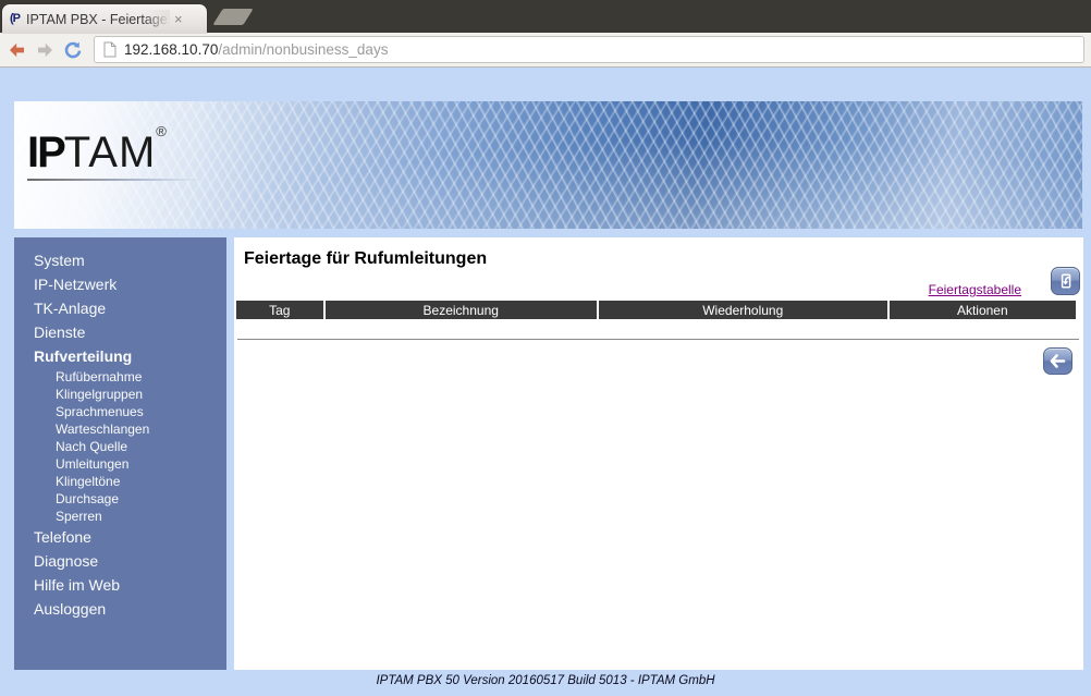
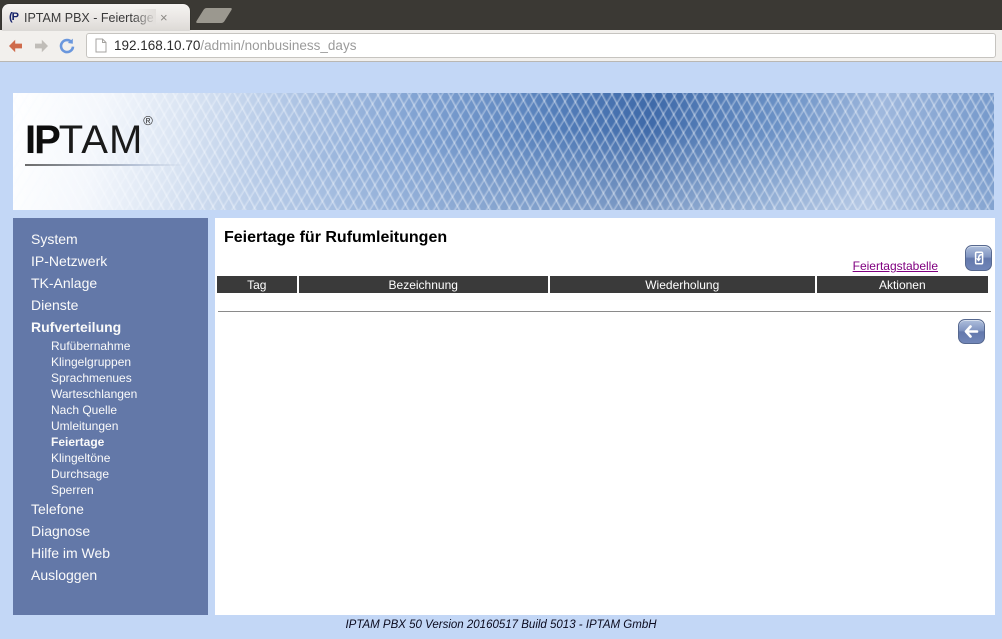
  (P
  IPTAM PBX - Feier
  ×
  192.168.10.70
  /admin/nonbusiness_days
  IPTAM®
  System
  IP-Netzwerk
  TK-Anlage
  Dienste
  Rufverteilung
  Rufübernahme
  Klingelgruppen
  Sprachmenues
  Warteschlangen
  Nach Quelle
  Umleitungen
+ Feiertage
  Klingeltöne
  Durchsage
  Sperren
  Telefone
  Diagnose
  Hilfe im Web
  Ausloggen
  Feiertage für Rufumleitungen
  Feiertagstabelle
  Tag	Bezeichnung	Wiederholung	Aktionen
  IPTAM PBX 50 Version 20160517 Build 5013 - IPTAM GmbH
